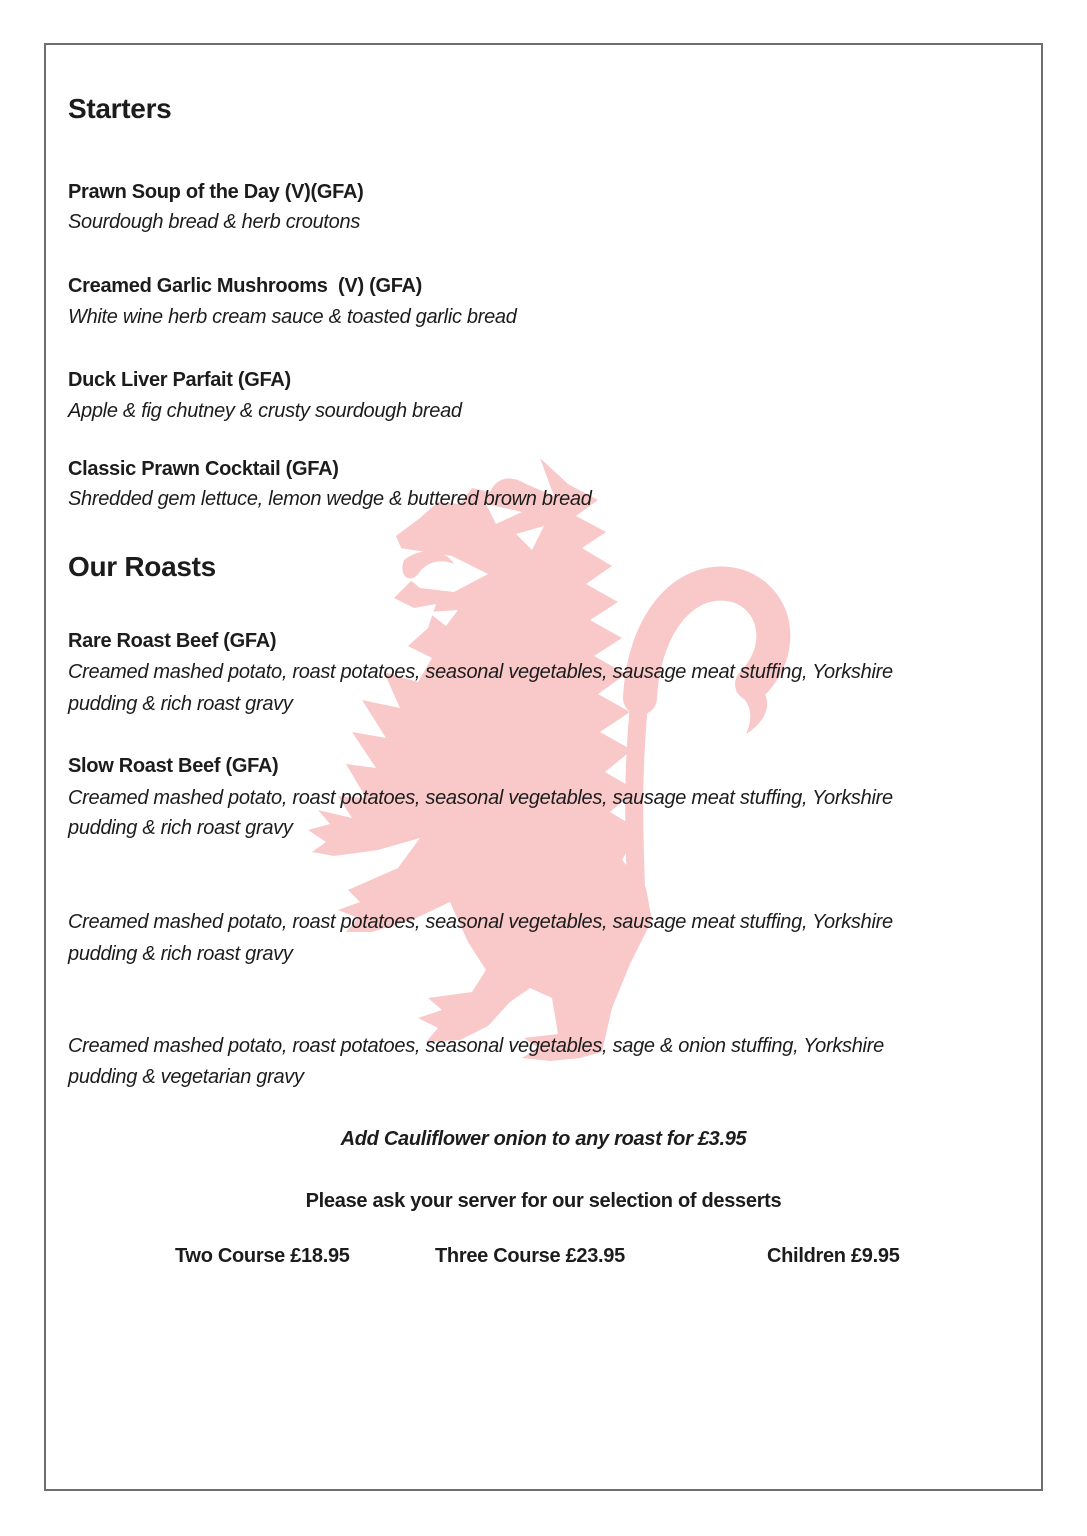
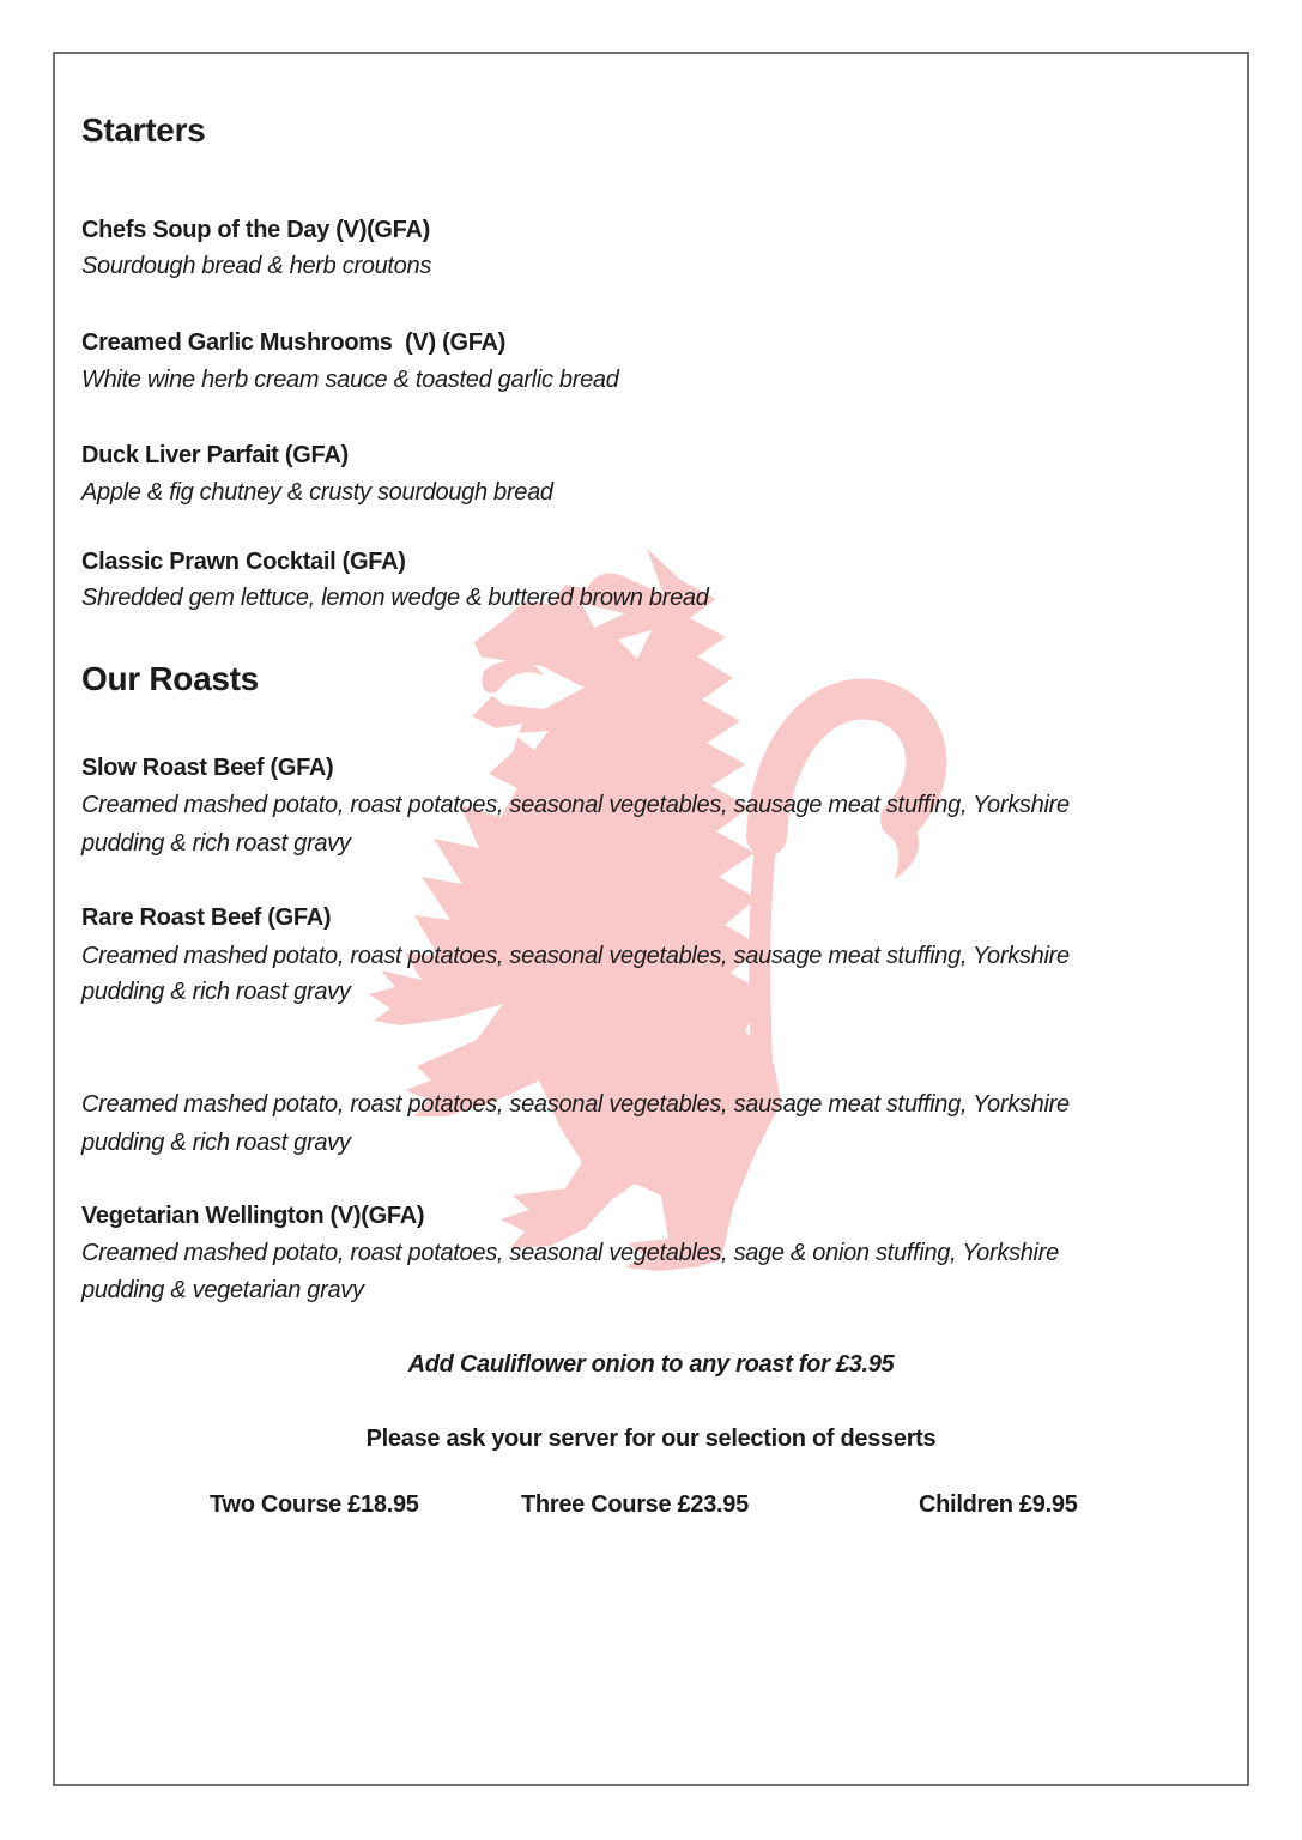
  Starters
- Prawn Soup of the Day (V)(GFA)
+ Chefs Soup of the Day (V)(GFA)
  Sourdough bread & herb croutons
  Creamed Garlic Mushrooms (V) (GFA)
  White wine herb cream sauce & toasted garlic bread
  Duck Liver Parfait (GFA)
  Apple & fig chutney & crusty sourdough bread
  Classic Prawn Cocktail (GFA)
  Shredded gem lettuce, lemon wedge & buttered brown bread
  Our Roasts
- Rare Roast Beef (GFA)
+ Slow Roast Beef (GFA)
  Creamed mashed potato, roast potatoes, seasonal vegetables, sausage meat stuffing, Yorkshire
  pudding & rich roast gravy
- Slow Roast Beef (GFA)
+ Rare Roast Beef (GFA)
  Creamed mashed potato, roast potatoes, seasonal vegetables, sausage meat stuffing, Yorkshire
  pudding & rich roast gravy
  Creamed mashed potato, roast potatoes, seasonal vegetables, sausage meat stuffing, Yorkshire
  pudding & rich roast gravy
+ Vegetarian Wellington (V)(GFA)
  Creamed mashed potato, roast potatoes, seasonal vegetables, sage & onion stuffing, Yorkshire
  pudding & vegetarian gravy
  Add Cauliflower onion to any roast for £3.95
  Please ask your server for our selection of desserts
  Two Course £18.95
  Three Course £23.95
  Children £9.95
